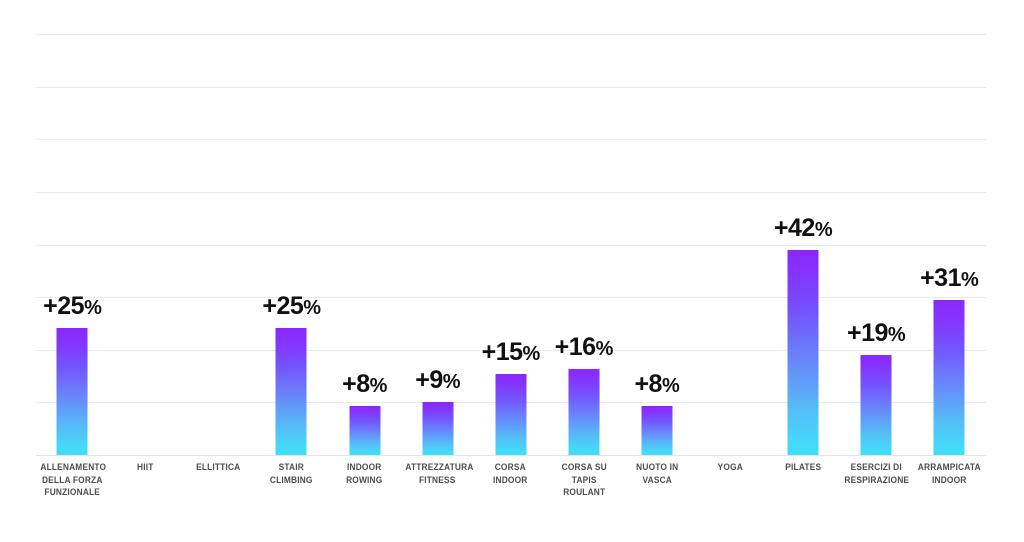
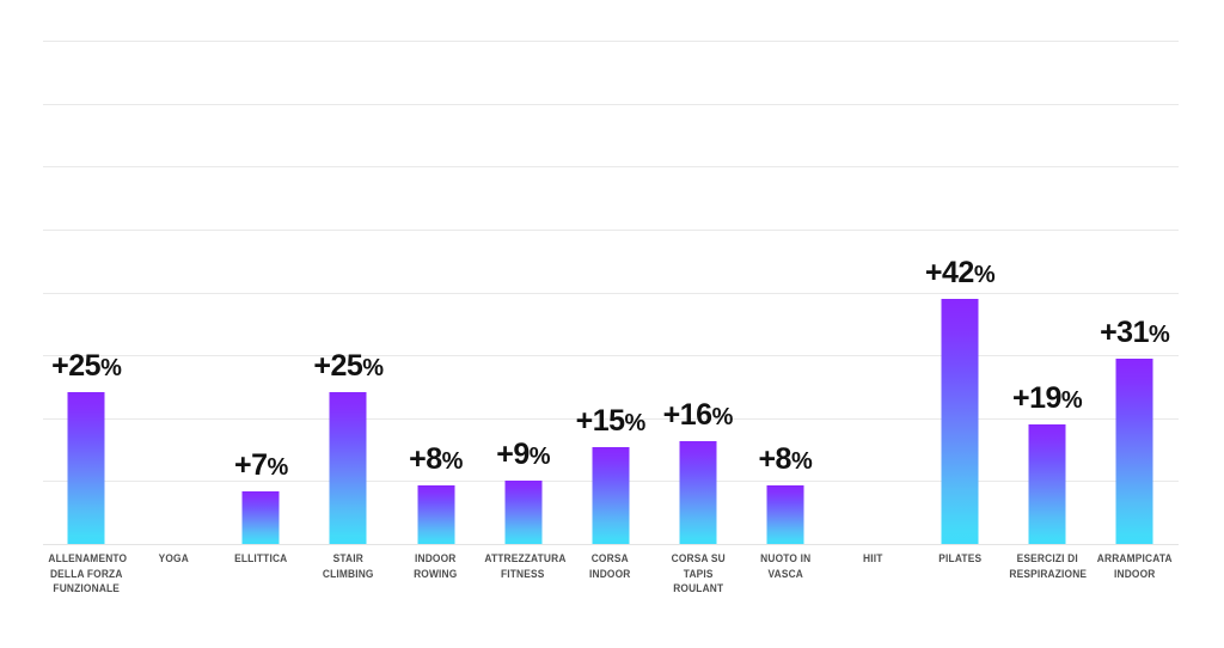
  +25%
+ +7%
  +25%
  +8%
  +9%
  +15%
  +16%
  +8%
  +42%
  +19%
  +31%
  ALLENAMENTO
  DELLA FORZA
  FUNZIONALE
- HIIT
+ YOGA
  ELLITTICA
  STAIR
  CLIMBING
  INDOOR
  ROWING
  ATTREZZATURA
  FITNESS
  CORSA
  INDOOR
  CORSA SU
  TAPIS ROULANT
  NUOTO IN
  VASCA
- YOGA
+ HIIT
  PILATES
  ESERCIZI DI
  RESPIRAZIONE
  ARRAMPICATA
  INDOOR
